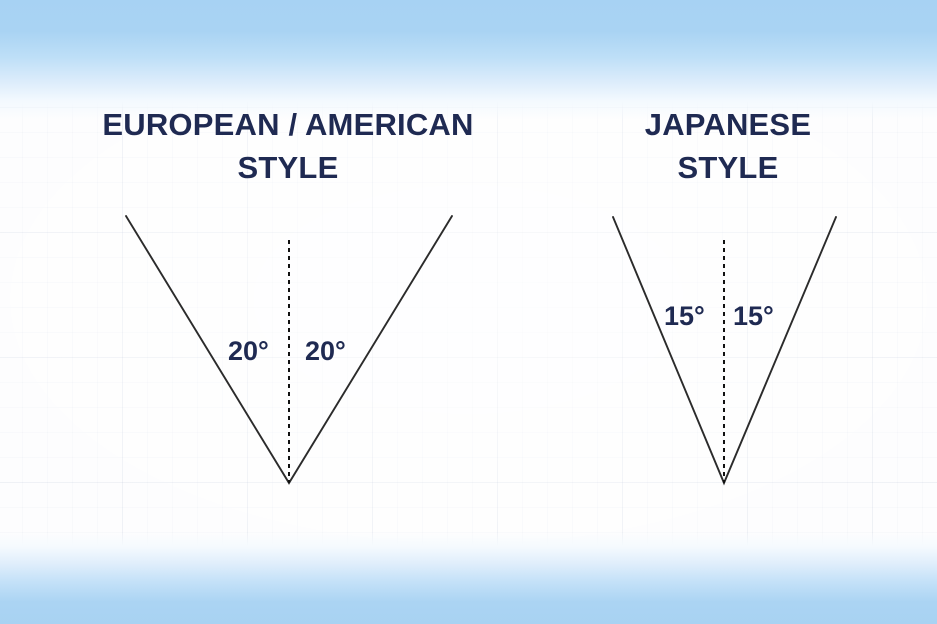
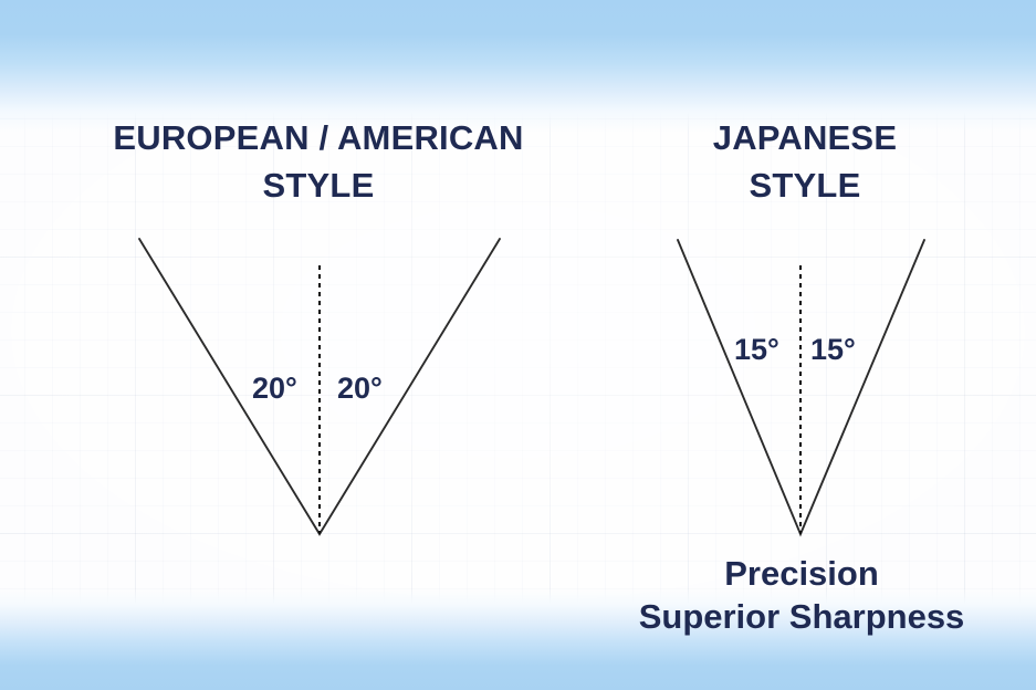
  EUROPEAN / AMERICAN
  STYLE
  JAPANESE
  STYLE
  20°
  20°
  15°
  15°
+ Precision
+ Superior Sharpness
